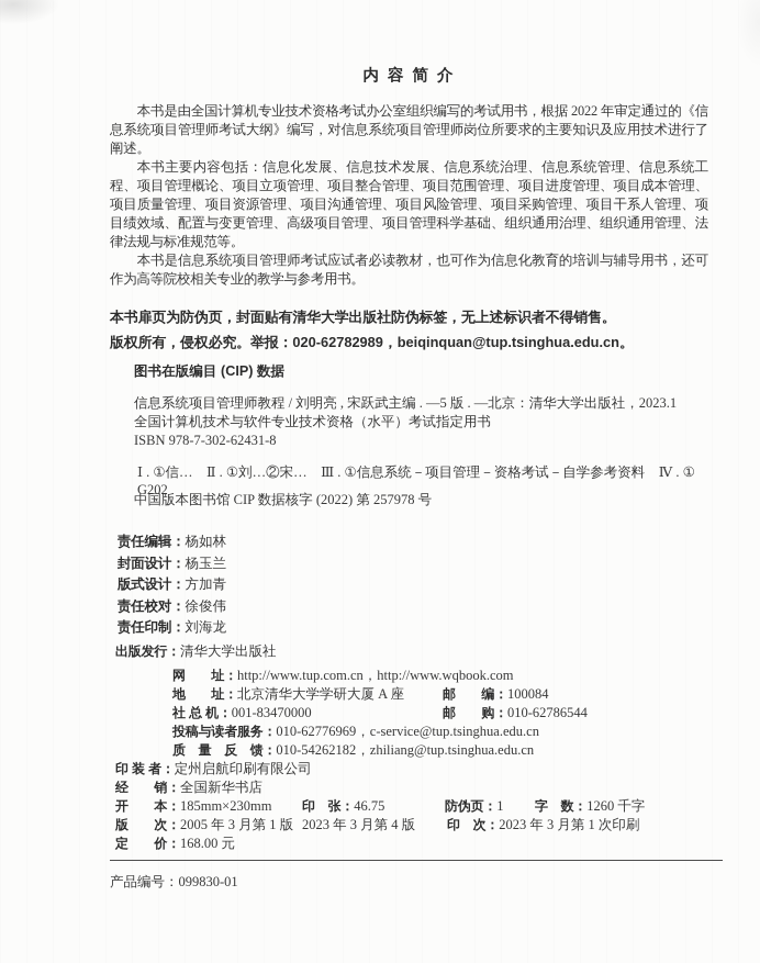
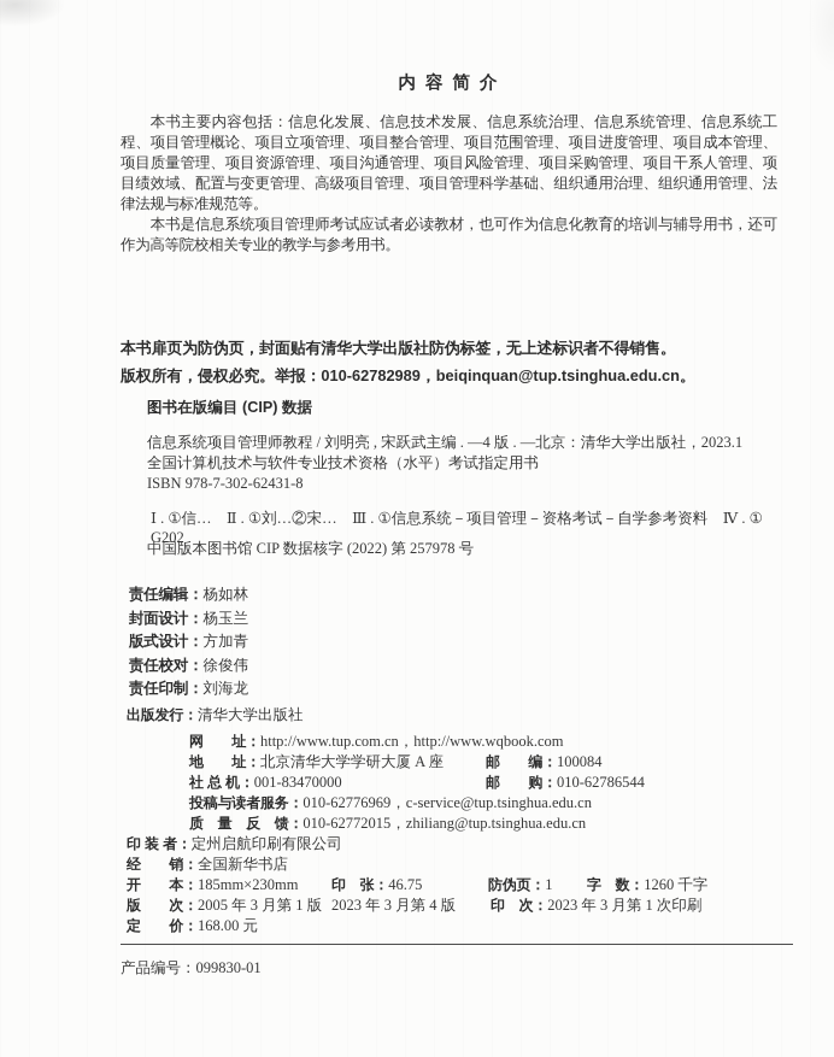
  内 容 简 介
- 本书是由全国计算机专业技术资格考试办公室组织编写的考试用书，根据 2022 年审定通过的《信息系统项目管理师考试大纲》编写，对信息系统项目管理师岗位所要求的主要知识及应用技术进行了阐述。
  本书主要内容包括：信息化发展、信息技术发展、信息系统治理、信息系统管理、信息系统工程、项目管理概论、项目立项管理、项目整合管理、项目范围管理、项目进度管理、项目成本管理、项目质量管理、项目资源管理、项目沟通管理、项目风险管理、项目采购管理、项目干系人管理、项目绩效域、配置与变更管理、高级项目管理、项目管理科学基础、组织通用治理、组织通用管理、法律法规与标准规范等。
  本书是信息系统项目管理师考试应试者必读教材，也可作为信息化教育的培训与辅导用书，还可作为高等院校相关专业的教学与参考用书。
  本书扉页为防伪页，封面贴有清华大学出版社防伪标签，无上述标识者不得销售。
- 版权所有，侵权必究。举报：020-62782989，beiqinquan@tup.tsinghua.edu.cn。
+ 版权所有，侵权必究。举报：010-62782989，beiqinquan@tup.tsinghua.edu.cn。
  图书在版编目 (CIP) 数据
- 信息系统项目管理师教程 / 刘明亮 , 宋跃武主编 . —5 版 . —北京：清华大学出版社，2023.1
+ 信息系统项目管理师教程 / 刘明亮 , 宋跃武主编 . —4 版 . —北京：清华大学出版社，2023.1
  全国计算机技术与软件专业技术资格（水平）考试指定用书
  ISBN 978-7-302-62431-8
  Ⅰ . ①信… Ⅱ . ①刘…②宋… Ⅲ . ①信息系统－项目管理－资格考试－自学参考资料 Ⅳ . ① G202
  中国版本图书馆 CIP 数据核字 (2022) 第 257978 号
  责任编辑：杨如林
  封面设计：杨玉兰
  版式设计：方加青
  责任校对：徐俊伟
  责任印制：刘海龙
  出版发行：清华大学出版社
  网 址：http://www.tup.com.cn，http://www.wqbook.com
  地 址：北京清华大学学研大厦 A 座
  邮 编：100084
  社 总 机：001-83470000
  邮 购：010-62786544
  投稿与读者服务：010-62776969，c-service@tup.tsinghua.edu.cn
- 质 量 反 馈：010-54262182，zhiliang@tup.tsinghua.edu.cn
+ 质 量 反 馈：010-62772015，zhiliang@tup.tsinghua.edu.cn
  印 装 者：定州启航印刷有限公司
  经 销：全国新华书店
  开 本：185mm×230mm
  印 张：46.75
  防伪页：1
  字 数：1260 千字
  版 次：2005 年 3 月第 1 版
  2023 年 3 月第 4 版
  印 次：2023 年 3 月第 1 次印刷
  定 价：168.00 元
  产品编号：099830-01
